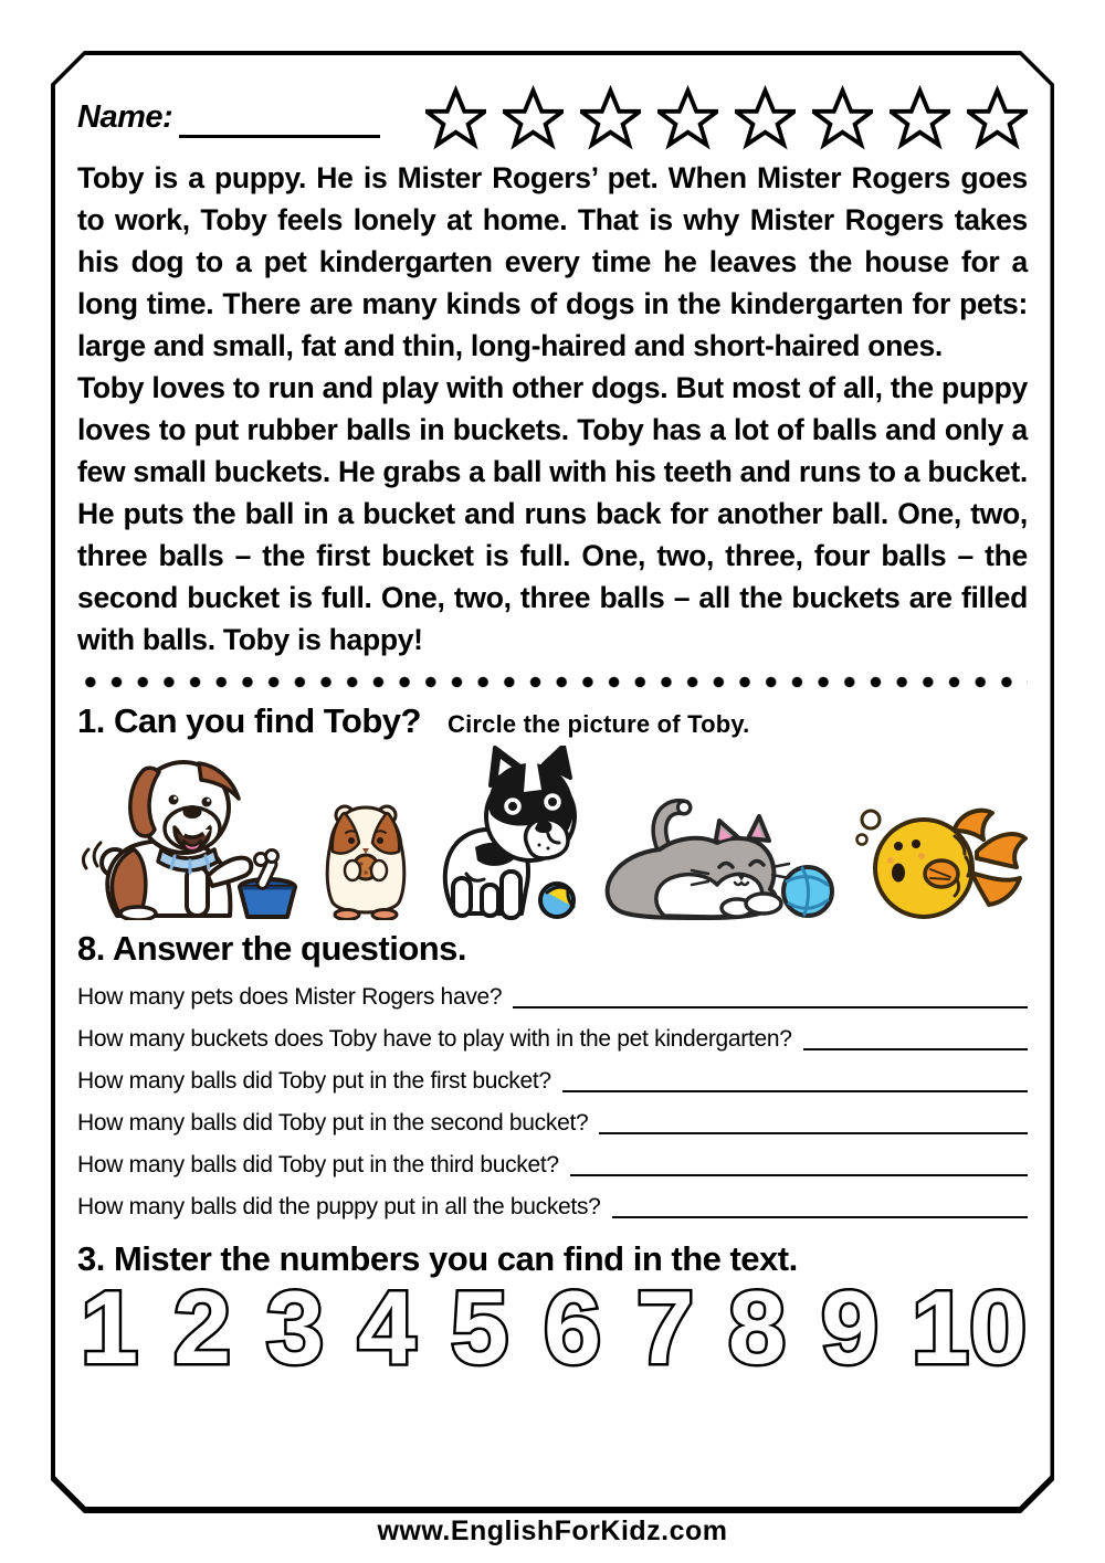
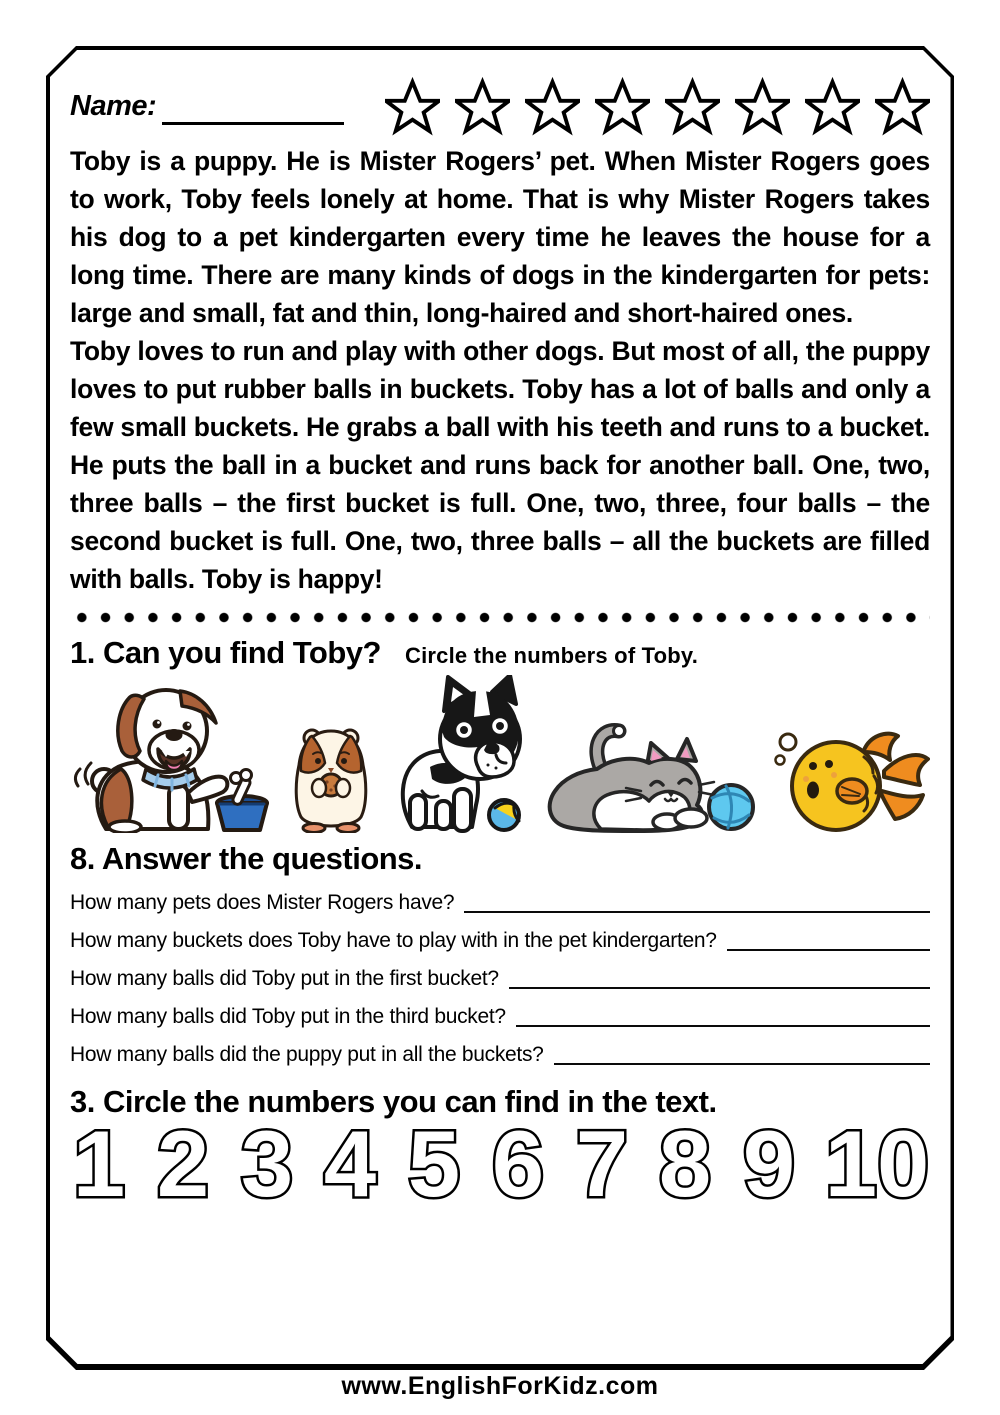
  Name:
  Toby is a puppy. He is Mister Rogers’ pet. When Mister Rogers goes to work, Toby feels lonely at home. That is why Mister Rogers takes his dog to a pet kindergarten every time he leaves the house for a long time. There are many kinds of dogs in the kindergarten for pets: large and small, fat and thin, long-haired and short-haired ones.
  Toby loves to run and play with other dogs. But most of all, the puppy loves to put rubber balls in buckets. Toby has a lot of balls and only a few small buckets. He grabs a ball with his teeth and runs to a bucket. He puts the ball in a bucket and runs back for another ball. One, two, three balls – the first bucket is full. One, two, three, four balls – the second bucket is full. One, two, three balls – all the buckets are filled with balls. Toby is happy!
  1. Can you find Toby?
- Circle the picture of Toby.
+ Circle the numbers of Toby.
  8. Answer the questions.
  How many pets does Mister Rogers have?
  How many buckets does Toby have to play with in the pet kindergarten?
  How many balls did Toby put in the first bucket?
- How many balls did Toby put in the second bucket?
  How many balls did Toby put in the third bucket?
  How many balls did the puppy put in all the buckets?
- 3. Mister the numbers you can find in the text.
+ 3. Circle the numbers you can find in the text.
  1
  2
  3
  4
  5
  6
  7
  8
  9
  10
  www.EnglishForKidz.com
